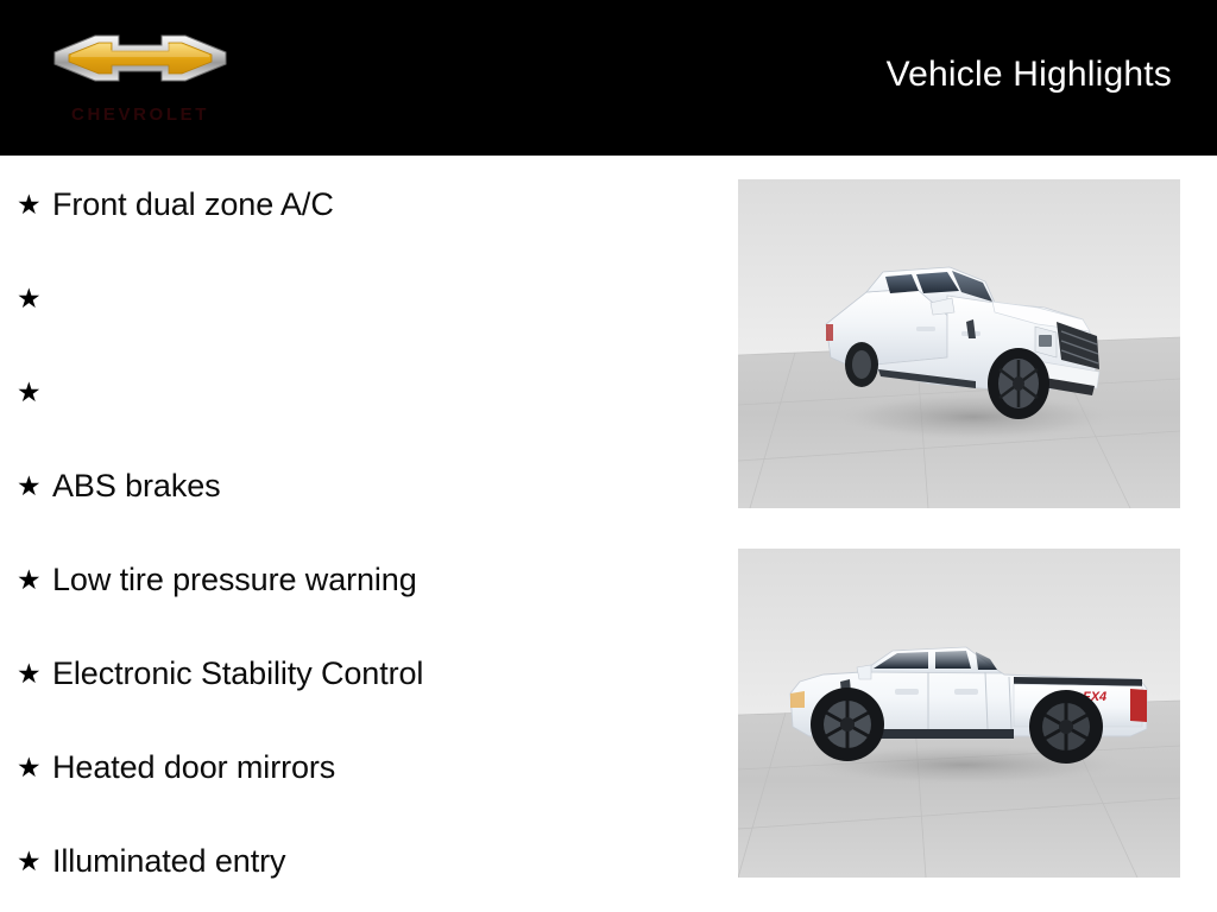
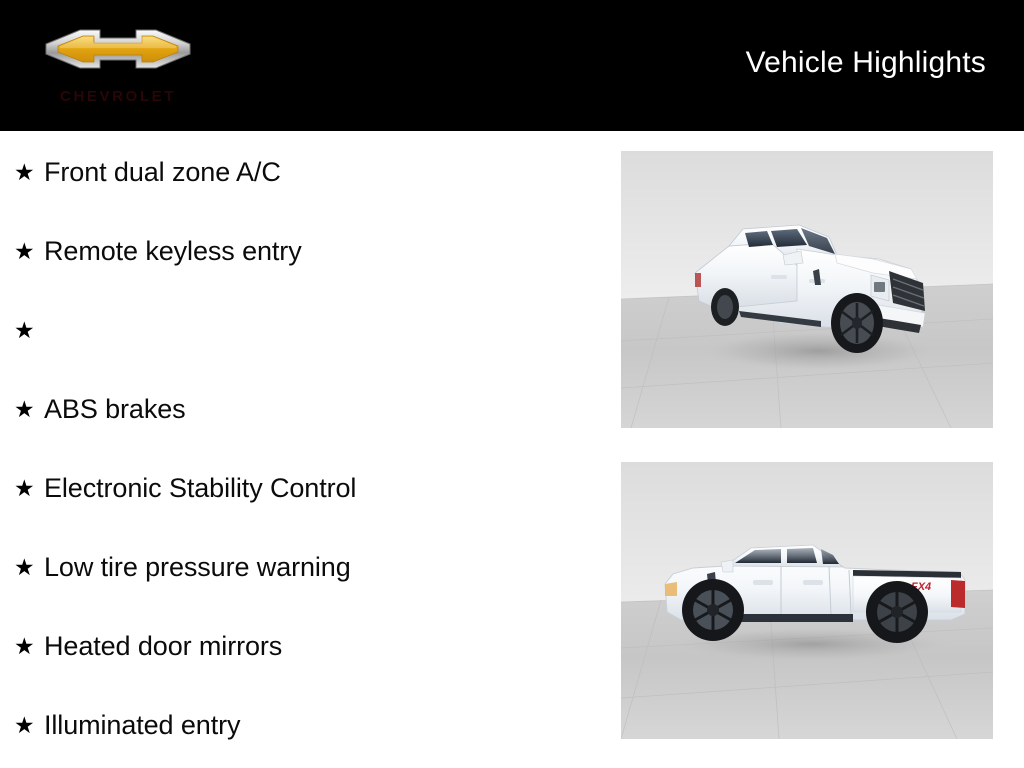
  CHEVROLET
  Vehicle Highlights
  ★
  Front dual zone A/C
  ★
+ Remote keyless entry
  ★
  ★
  ABS brakes
  ★
- Low tire pressure warning
+ Electronic Stability Control
  ★
- Electronic Stability Control
+ Low tire pressure warning
  ★
  Heated door mirrors
  ★
  Illuminated entry
